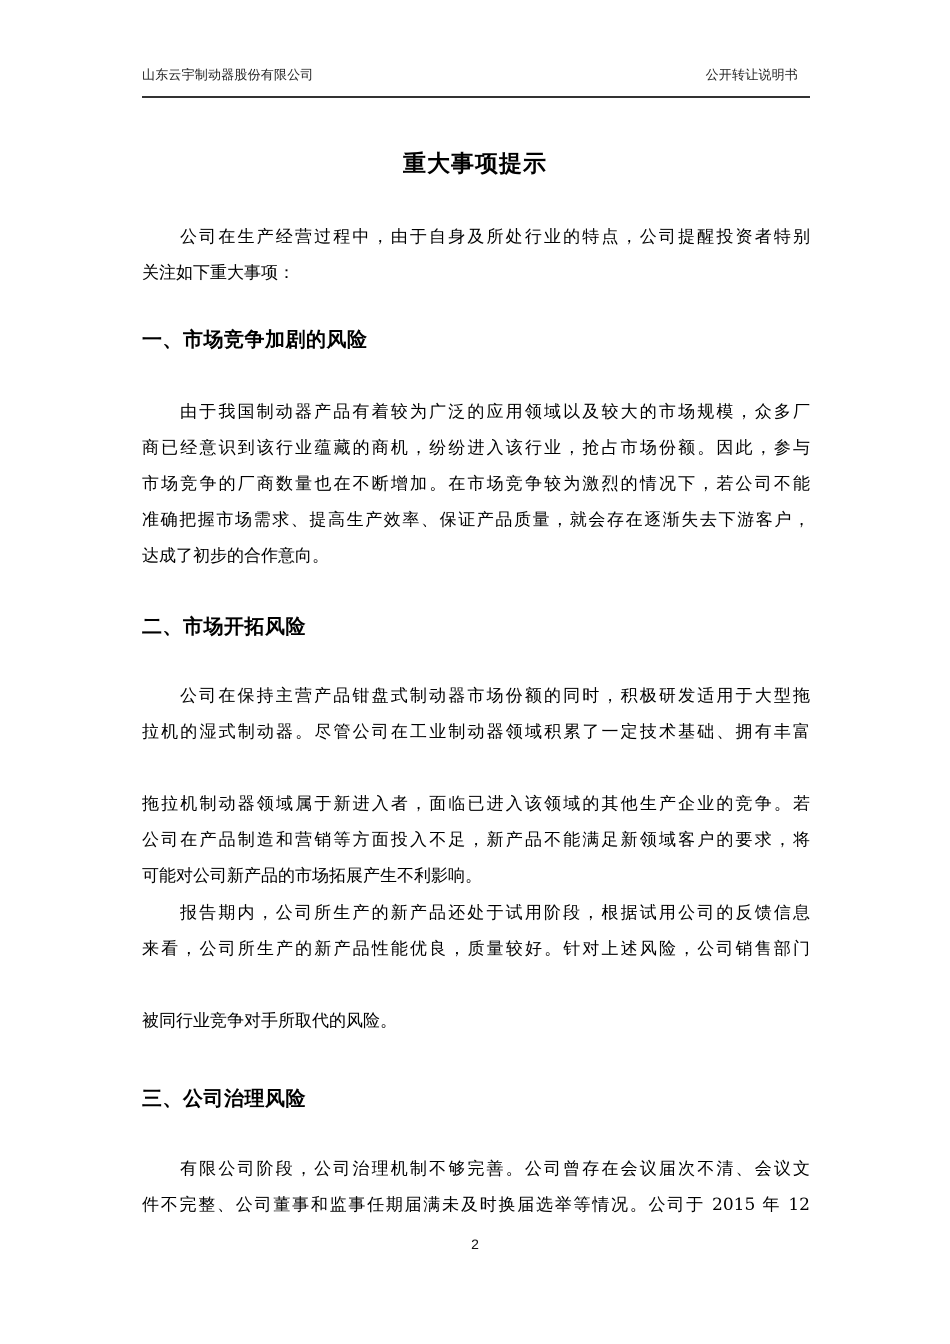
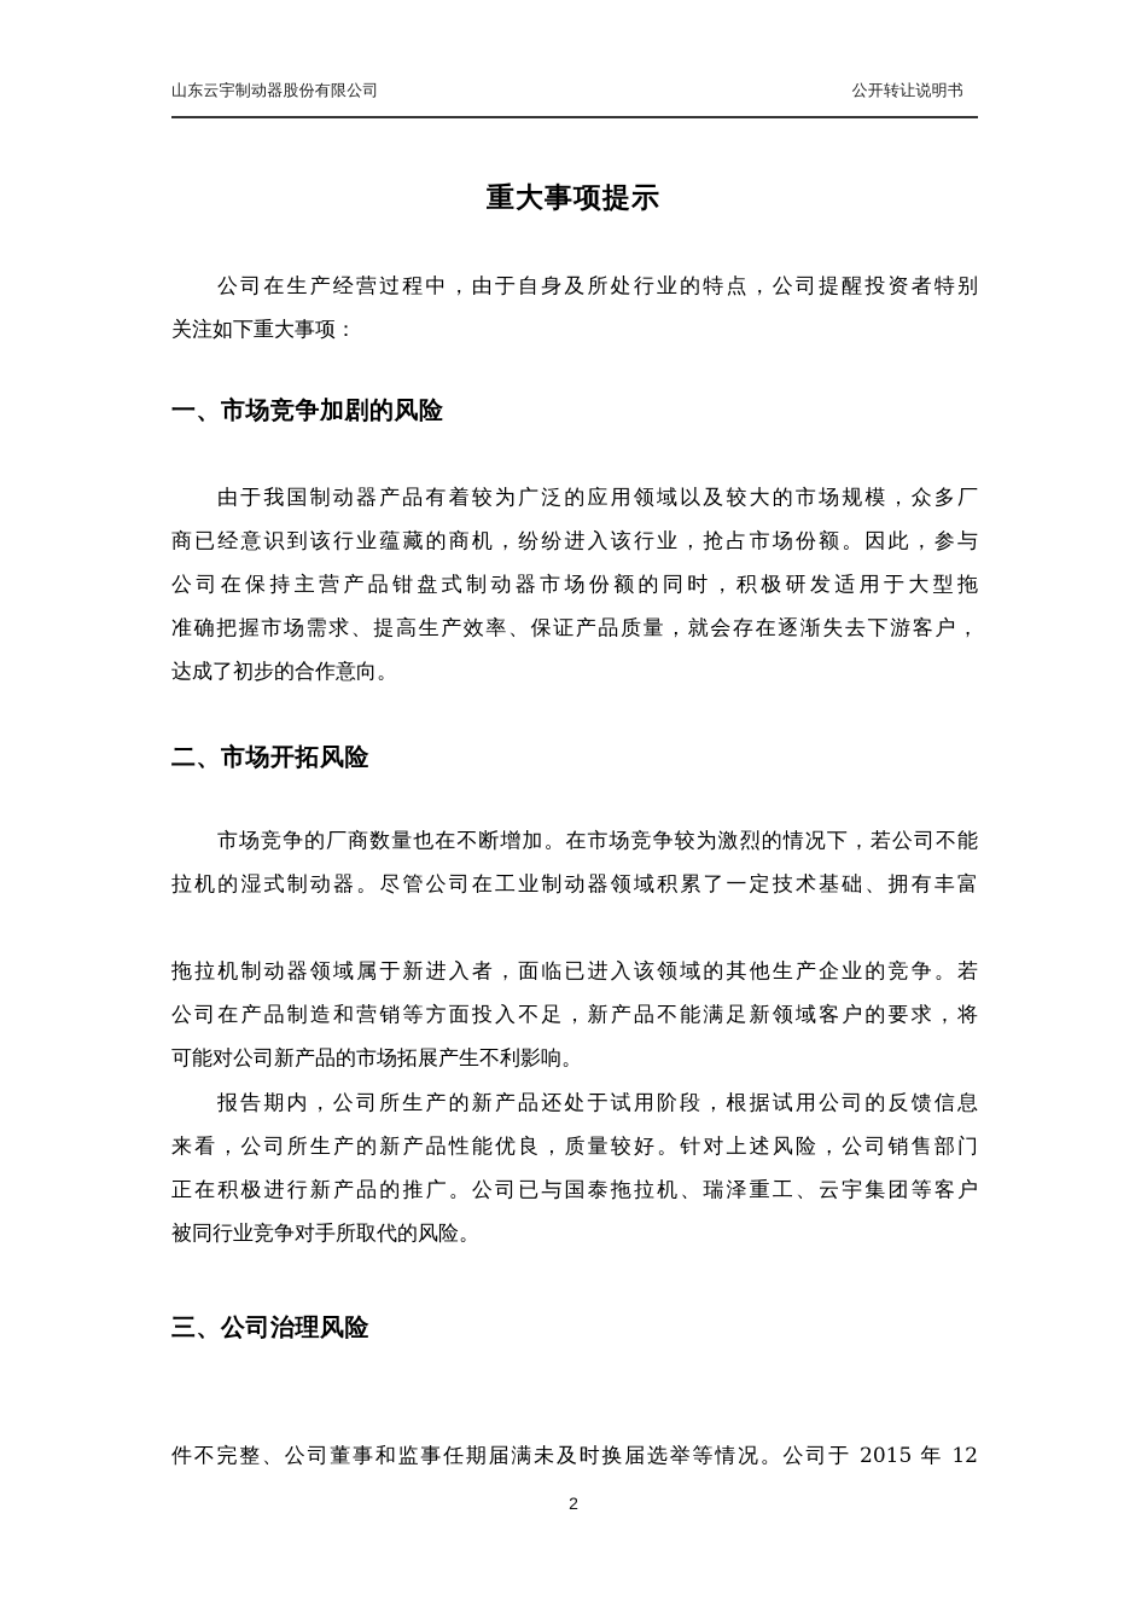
  山东云宇制动器股份有限公司
  公开转让说明书
  重大事项提示
  公司在生产经营过程中，由于自身及所处行业的特点，公司提醒投资者特别
  关注如下重大事项：
  一、市场竞争加剧的风险
  由于我国制动器产品有着较为广泛的应用领域以及较大的市场规模，众多厂
  商已经意识到该行业蕴藏的商机，纷纷进入该行业，抢占市场份额。因此，参与
- 市场竞争的厂商数量也在不断增加。在市场竞争较为激烈的情况下，若公司不能
+ 公司在保持主营产品钳盘式制动器市场份额的同时，积极研发适用于大型拖
  准确把握市场需求、提高生产效率、保证产品质量，就会存在逐渐失去下游客户，
  达成了初步的合作意向。
  二、市场开拓风险
- 公司在保持主营产品钳盘式制动器市场份额的同时，积极研发适用于大型拖
+ 市场竞争的厂商数量也在不断增加。在市场竞争较为激烈的情况下，若公司不能
  拉机的湿式制动器。尽管公司在工业制动器领域积累了一定技术基础、拥有丰富
  拖拉机制动器领域属于新进入者，面临已进入该领域的其他生产企业的竞争。若
  公司在产品制造和营销等方面投入不足，新产品不能满足新领域客户的要求，将
  可能对公司新产品的市场拓展产生不利影响。
  报告期内，公司所生产的新产品还处于试用阶段，根据试用公司的反馈信息
  来看，公司所生产的新产品性能优良，质量较好。针对上述风险，公司销售部门
+ 正在积极进行新产品的推广。公司已与国泰拖拉机、瑞泽重工、云宇集团等客户
  被同行业竞争对手所取代的风险。
  三、公司治理风险
- 有限公司阶段，公司治理机制不够完善。公司曾存在会议届次不清、会议文
  件不完整、公司董事和监事任期届满未及时换届选举等情况。公司于 2015 年 12
  2
